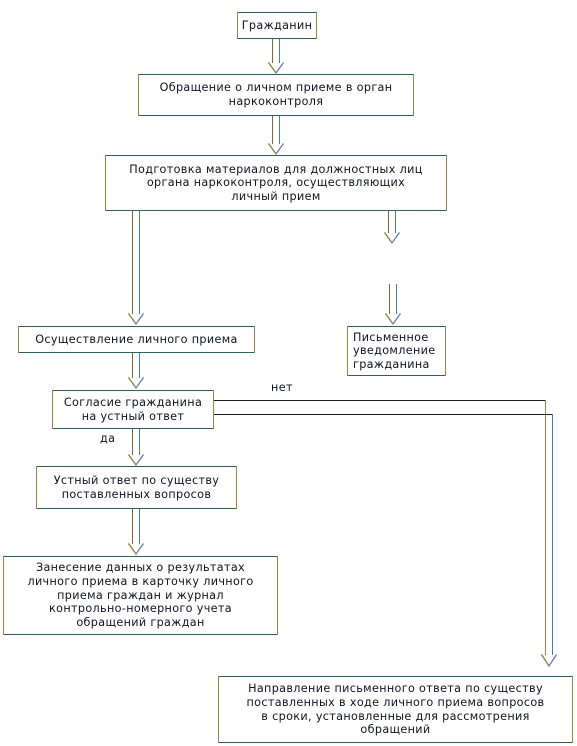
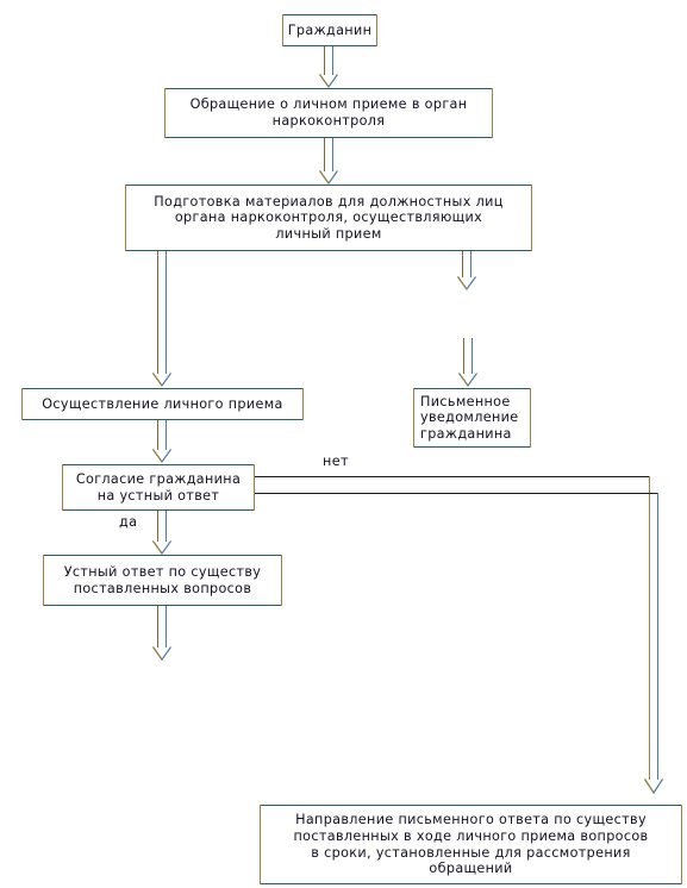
  Гражданин
  Обращение о личном приеме в орган
  наркоконтроля
  Подготовка материалов для должностных лиц
  органа наркоконтроля, осуществляющих
  личный прием
  Осуществление личного приема
  Письменное
  уведомление
  гражданина
  Согласие гражданина
  на устный ответ
  Устный ответ по существу
  поставленных вопросов
- Занесение данных о результатах
- личного приема в карточку личного
- приема граждан и журнал
- контрольно-номерного учета
- обращений граждан
  Направление письменного ответа по существу
  поставленных в ходе личного приема вопросов
  в сроки, установленные для рассмотрения
  обращений
  нет
  да
